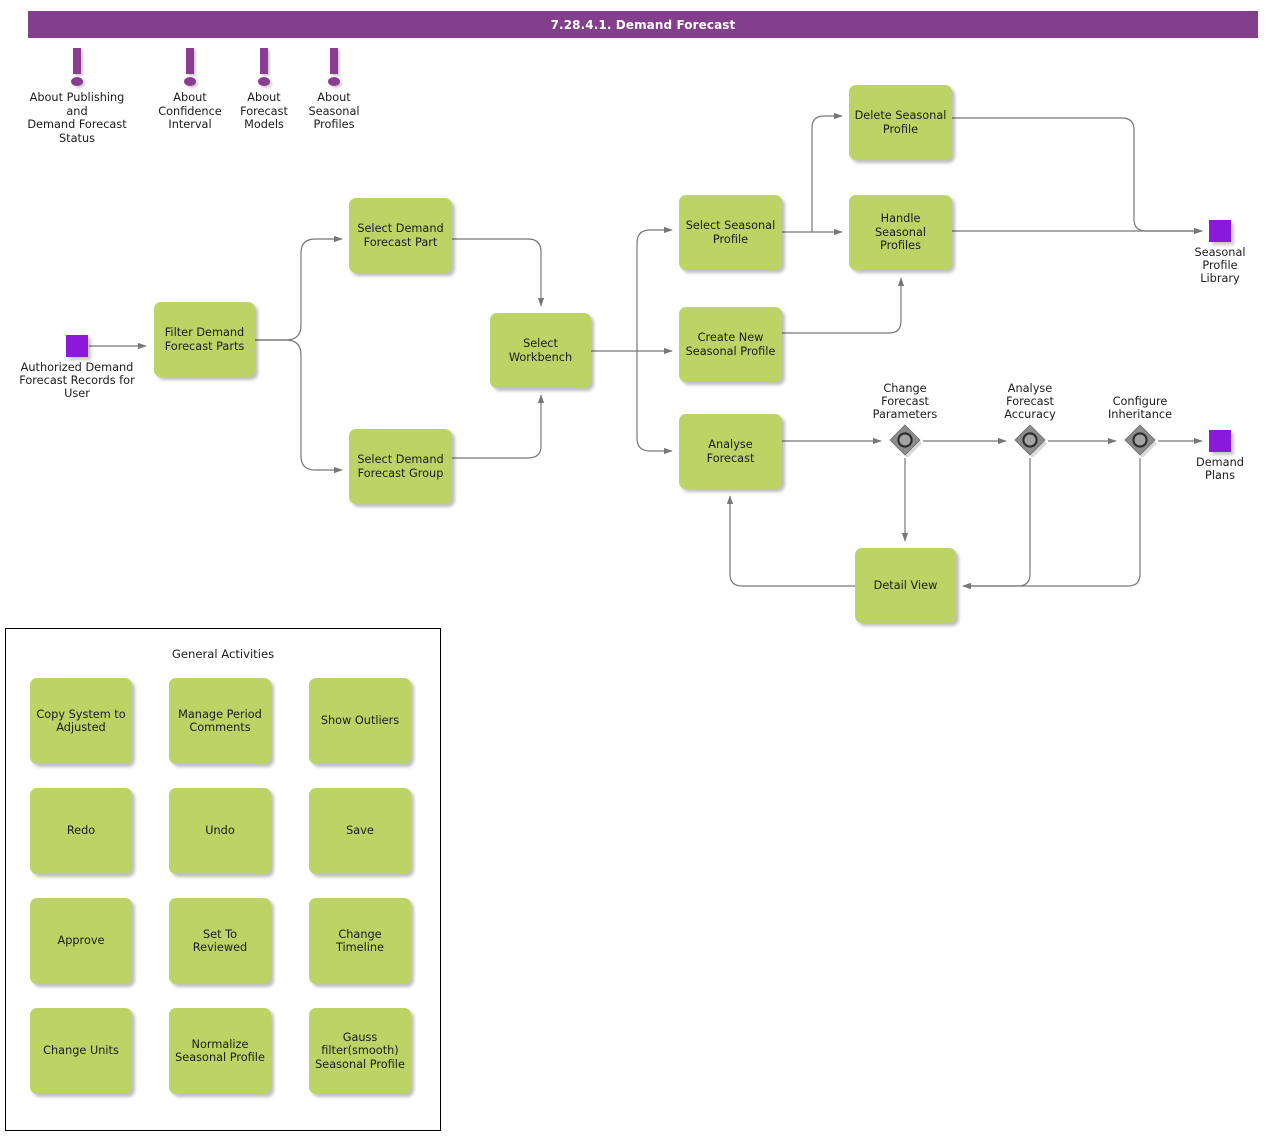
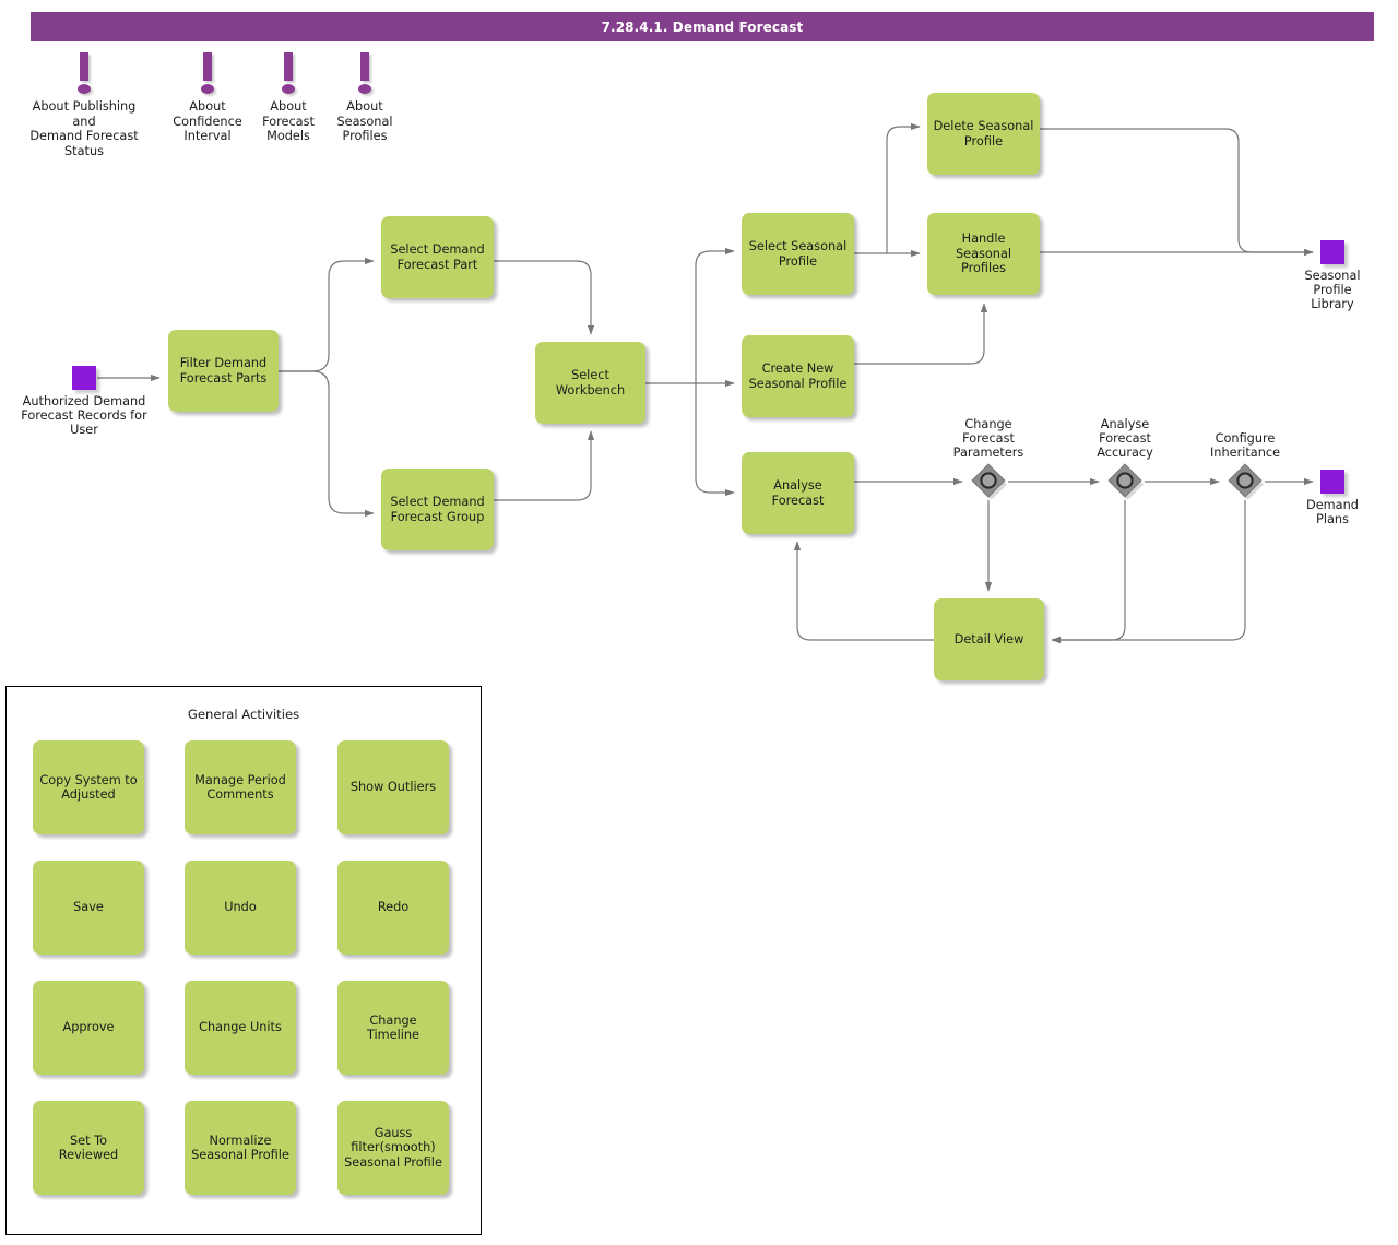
  7.28.4.1. Demand Forecast
  About Publishing and
  Demand Forecast
  Status
  About
  Confidence
  Interval
  About
  Forecast
  Models
  About
  Seasonal
  Profiles
  Authorized Demand
  Forecast Records for
  User
  Seasonal
  Profile
  Library
  Demand
  Plans
  Filter Demand
  Forecast Parts
  Select Demand
  Forecast Part
  Select Demand
  Forecast Group
  Select
  Workbench
  Select Seasonal
  Profile
  Create New
  Seasonal Profile
  Analyse
  Forecast
  Delete Seasonal
  Profile
  Handle Seasonal
  Profiles
  Detail View
  Change
  Forecast
  Parameters
  Analyse
  Forecast
  Accuracy
  Configure
  Inheritance
  General Activities
  Copy System to
  Adjusted
  Manage Period
  Comments
  Show Outliers
- Redo
+ Save
  Undo
- Save
+ Redo
  Approve
- Set To Reviewed
+ Change Units
  Change Timeline
- Change Units
+ Set To Reviewed
  Normalize
  Seasonal Profile
  Gauss
  filter(smooth)
  Seasonal Profile
